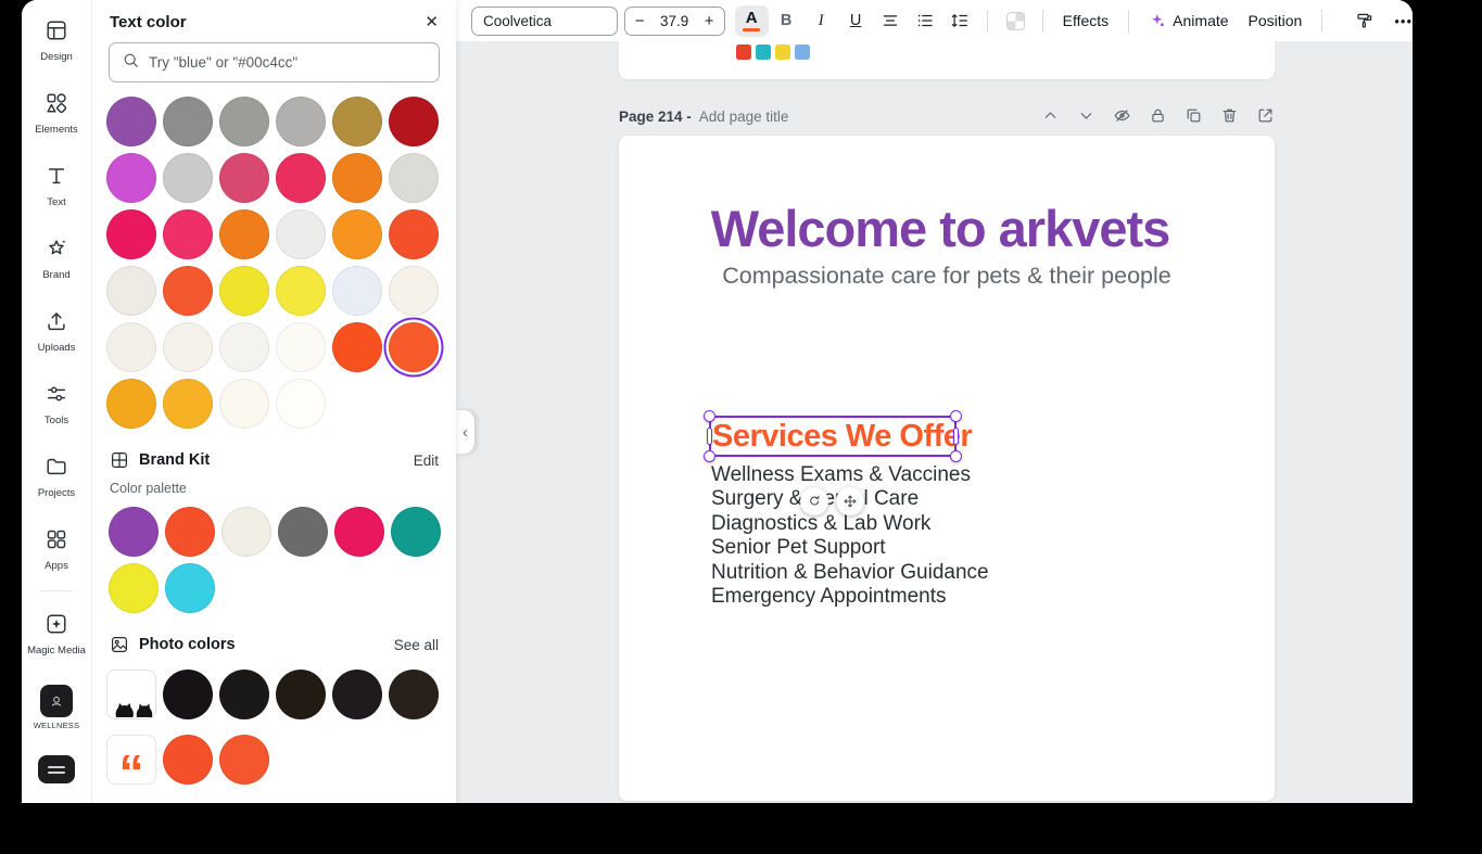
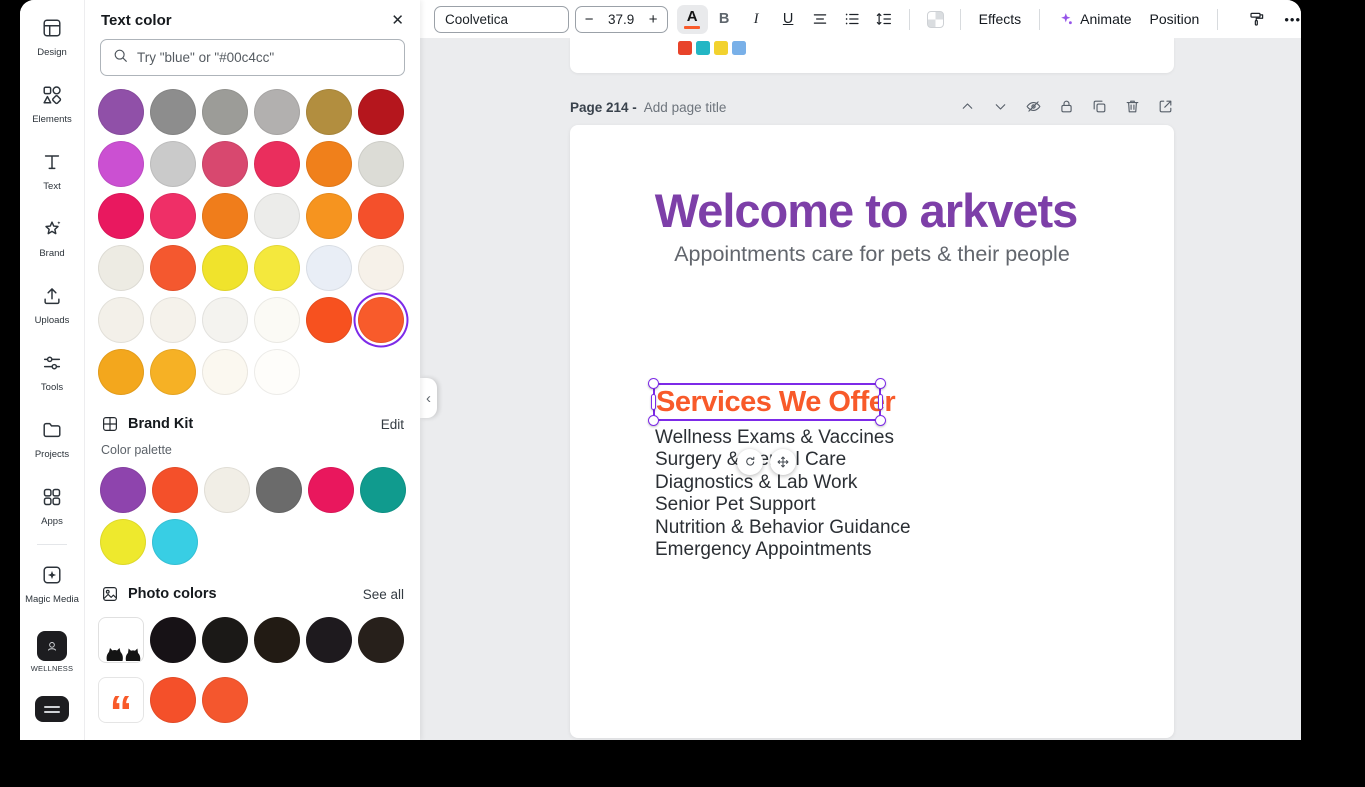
  Design
  Elements
  Text
  Brand
  Uploads
  Tools
  Projects
  Apps
  Magic Media
  WELLNESS
  Text color
  ✕
  Try "blue" or "#00c4cc"
  Brand Kit
  Edit
  Color palette
  Photo colors
  See all
  “
  Coolvetica
  −
  37.9
  +
  A
  B
  I
  U
  Effects
  Animate
  Position
  •••
  ‹
  Page 214 -
  Add page title
  Welcome to arkvets
- Compassionate care for pets & their people
+ Appointments care for pets & their people
  Services We Offer
  Wellness Exams & Vaccines
  Surgery &el Care
  Diagnostics & Lab Work
  Senior Pet Support
  Nutrition & Behavior Guidance
  Emergency Appointments
